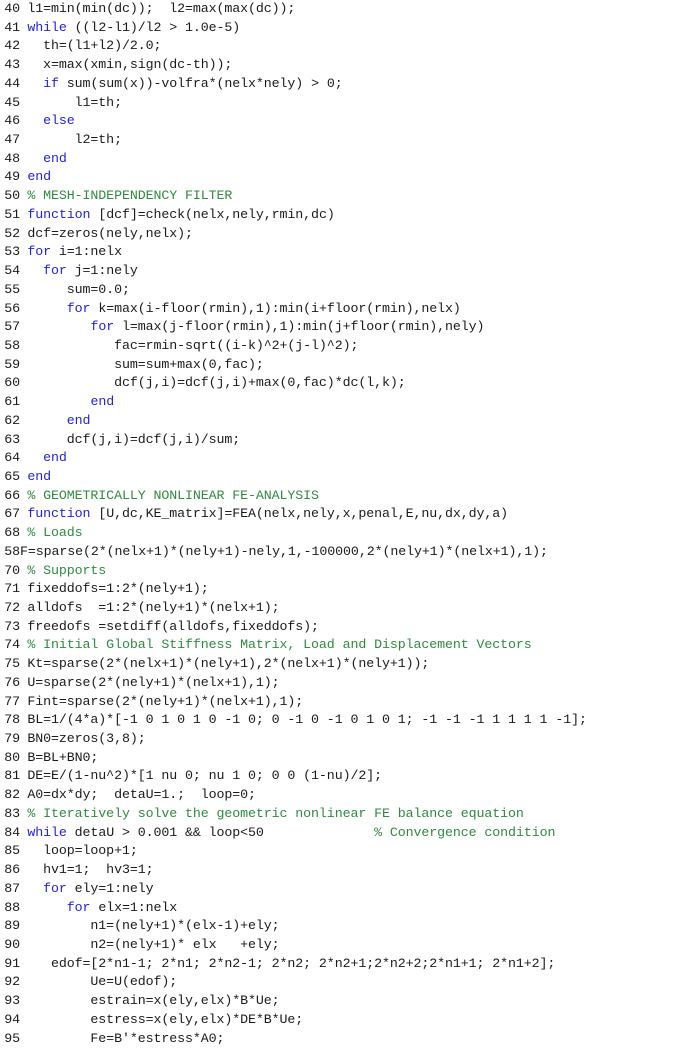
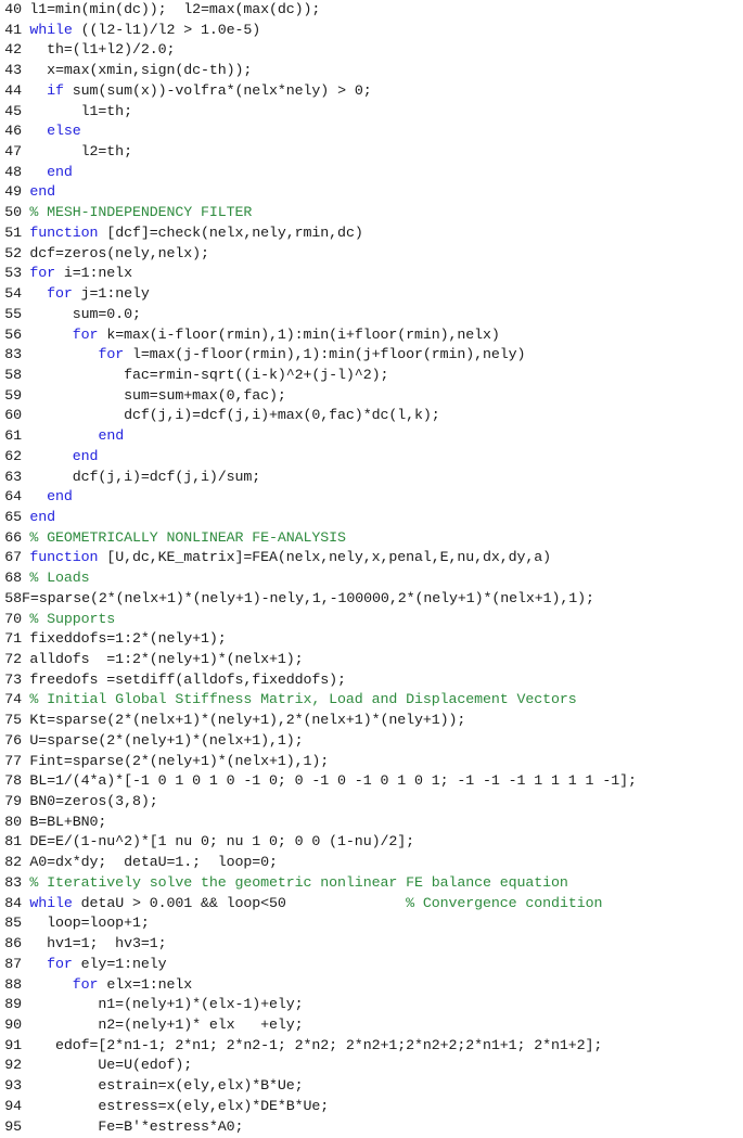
  40 l1=min(min(dc)); l2=max(max(dc));
  41 while ((l2-l1)/l2 > 1.0e-5)
  42 th=(l1+l2)/2.0;
  43 x=max(xmin,sign(dc-th));
  44 if sum(sum(x))-volfra*(nelx*nely) > 0;
  45 l1=th;
  46 else
  47 l2=th;
  48 end
  49 end
  50 % MESH-INDEPENDENCY FILTER
  51 function [dcf]=check(nelx,nely,rmin,dc)
  52 dcf=zeros(nely,nelx);
  53 for i=1:nelx
  54 for j=1:nely
  55 sum=0.0;
  56 for k=max(i-floor(rmin),1):min(i+floor(rmin),nelx)
- 57 for l=max(j-floor(rmin),1):min(j+floor(rmin),nely)
+ 83 for l=max(j-floor(rmin),1):min(j+floor(rmin),nely)
  58 fac=rmin-sqrt((i-k)^2+(j-l)^2);
  59 sum=sum+max(0,fac);
  60 dcf(j,i)=dcf(j,i)+max(0,fac)*dc(l,k);
  61 end
  62 end
  63 dcf(j,i)=dcf(j,i)/sum;
  64 end
  65 end
  66 % GEOMETRICALLY NONLINEAR FE-ANALYSIS
  67 function [U,dc,KE_matrix]=FEA(nelx,nely,x,penal,E,nu,dx,dy,a)
  68 % Loads
  58F=sparse(2*(nelx+1)*(nely+1)-nely,1,-100000,2*(nely+1)*(nelx+1),1);
  70 % Supports
  71 fixeddofs=1:2*(nely+1);
  72 alldofs =1:2*(nely+1)*(nelx+1);
  73 freedofs =setdiff(alldofs,fixeddofs);
  74 % Initial Global Stiffness Matrix, Load and Displacement Vectors
  75 Kt=sparse(2*(nelx+1)*(nely+1),2*(nelx+1)*(nely+1));
  76 U=sparse(2*(nely+1)*(nelx+1),1);
  77 Fint=sparse(2*(nely+1)*(nelx+1),1);
  78 BL=1/(4*a)*[-1 0 1 0 1 0 -1 0; 0 -1 0 -1 0 1 0 1; -1 -1 -1 1 1 1 1 -1];
  79 BN0=zeros(3,8);
  80 B=BL+BN0;
  81 DE=E/(1-nu^2)*[1 nu 0; nu 1 0; 0 0 (1-nu)/2];
  82 A0=dx*dy; detaU=1.; loop=0;
  83 % Iteratively solve the geometric nonlinear FE balance equation
  84 while detaU > 0.001 && loop<50 % Convergence condition
  85 loop=loop+1;
  86 hv1=1; hv3=1;
  87 for ely=1:nely
  88 for elx=1:nelx
  89 n1=(nely+1)*(elx-1)+ely;
  90 n2=(nely+1)* elx +ely;
  91 edof=[2*n1-1; 2*n1; 2*n2-1; 2*n2; 2*n2+1;2*n2+2;2*n1+1; 2*n1+2];
  92 Ue=U(edof);
  93 estrain=x(ely,elx)*B*Ue;
  94 estress=x(ely,elx)*DE*B*Ue;
  95 Fe=B'*estress*A0;
